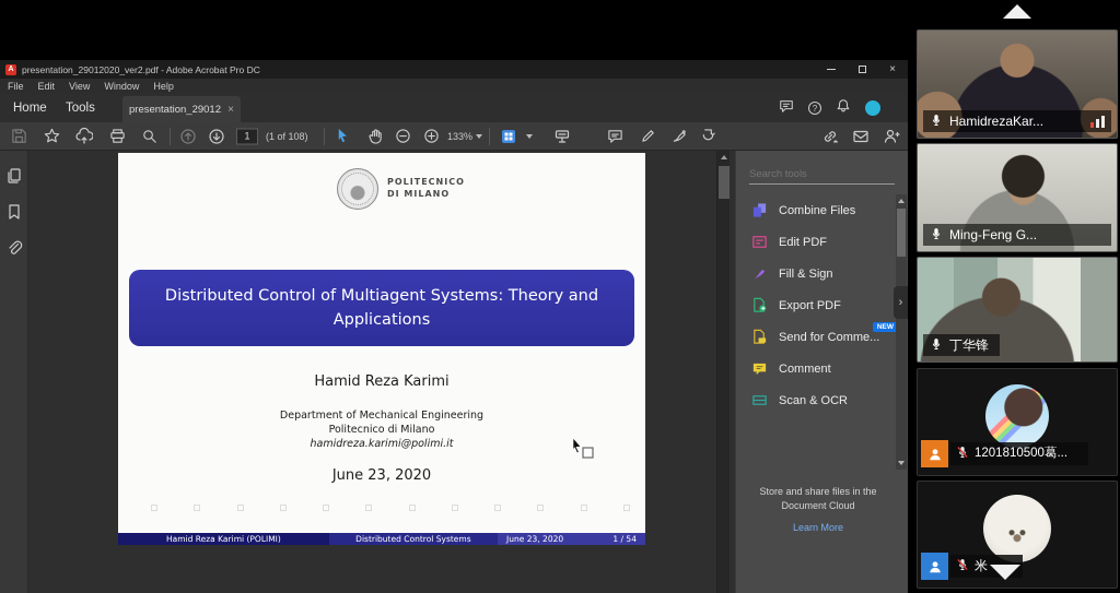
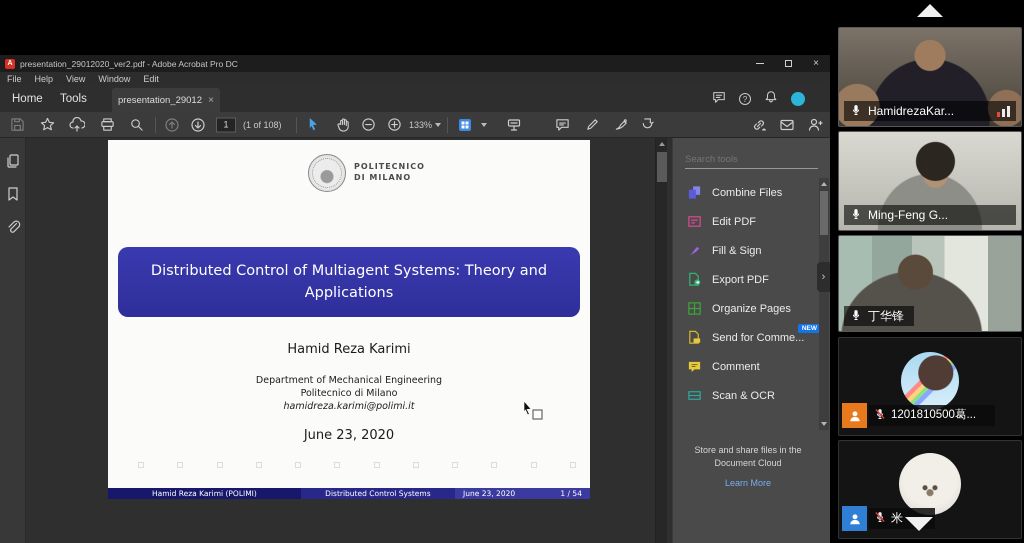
  presentation_29012020_ver2.pdf - Adobe Acrobat Pro DC
  ×
  File
- Edit
+ Help
  View
  Window
- Help
+ Edit
  Home
  Tools
  presentation_29012
  ×
  ?
  1
  (1 of 108)
  133%
  POLITECNICO
  DI MILANO
  Distributed Control of Multiagent Systems: Theory and
  Applications
  Hamid Reza Karimi
  Department of Mechanical Engineering
  Politecnico di Milano
  hamidreza.karimi@polimi.it
  June 23, 2020
  Hamid Reza Karimi (POLIMI)
  Distributed Control Systems
  June 23, 2020
  1 / 54
  Search tools
  Combine Files
  Edit PDF
  Fill & Sign
  Export PDF
+ Organize Pages
  Send for Comme...
  Comment
  Scan & OCR
  Store and share files in the
  Document Cloud
  Learn More
  ›
  HamidrezaKar...
  Ming-Feng G...
  丁华锋
  1201810500葛...
  米
